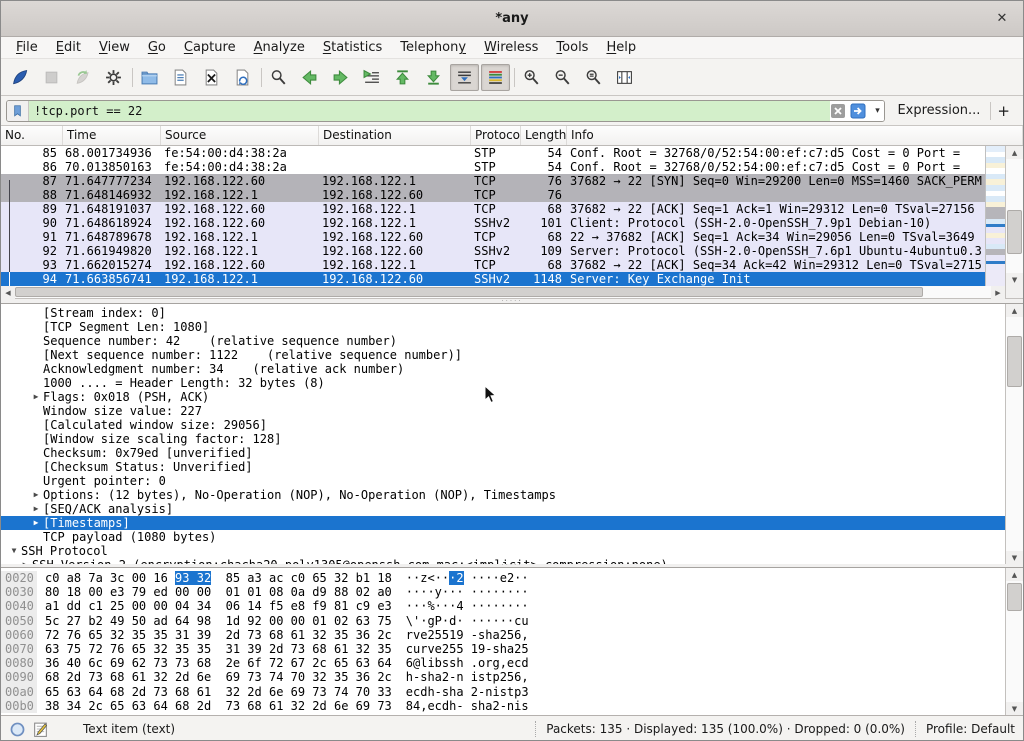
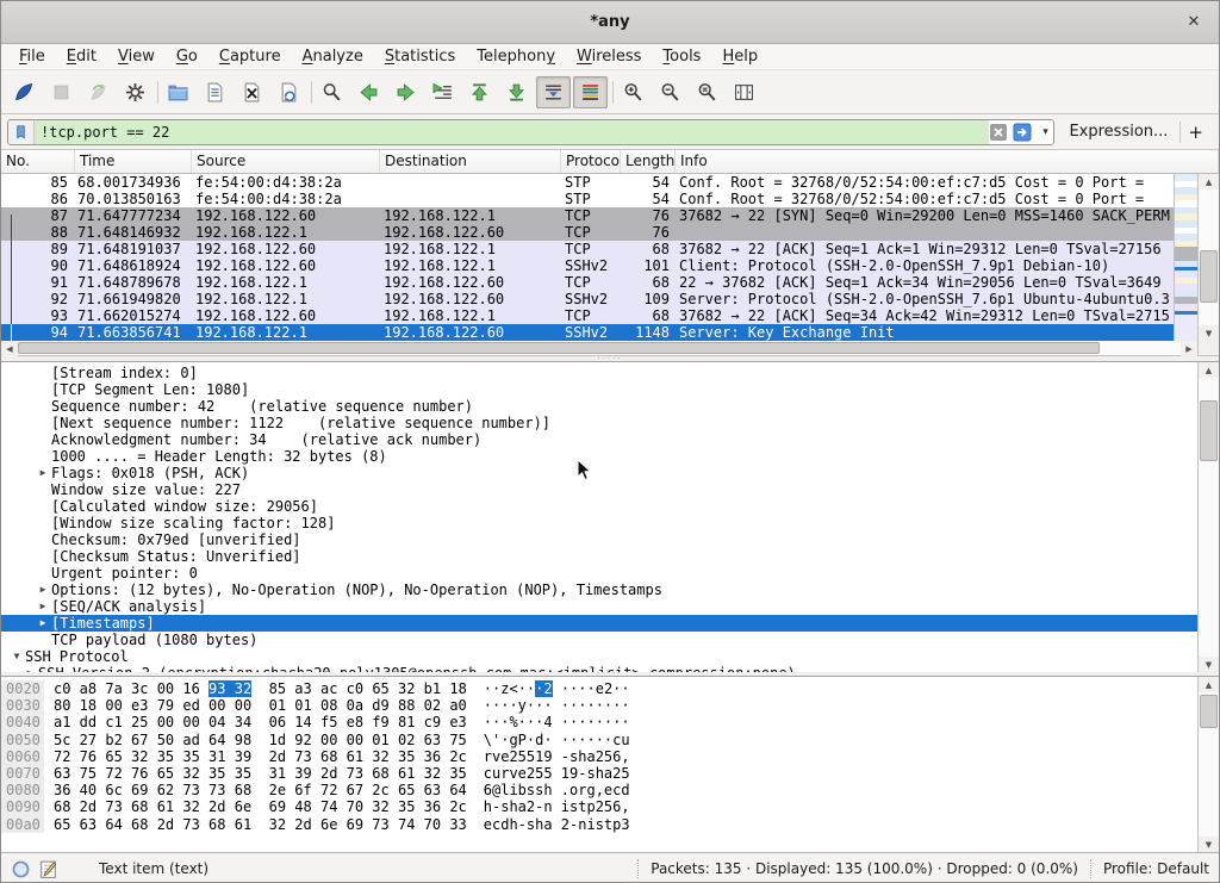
  *any
  ✕
  File
  Edit
  View
  Go
  Capture
  Analyze
  Statistics
  Telephony
  Wireless
  Tools
  Help
  !tcp.port == 22
  ▾
  Expression...
  +
  No.
  Time
  Source
  Destination
  Protoco
  Length
  Info
  85
  68.001734936
  fe:54:00:d4:38:2a
  STP
  54
  Conf. Root = 32768/0/52:54:00:ef:c7:d5 Cost = 0 Port =
  86
  70.013850163
  fe:54:00:d4:38:2a
  STP
  54
  Conf. Root = 32768/0/52:54:00:ef:c7:d5 Cost = 0 Port =
  87
  71.647777234
  192.168.122.60
  192.168.122.1
  TCP
  76
  37682 → 22 [SYN] Seq=0 Win=29200 Len=0 MSS=1460 SACK_PERM
  88
  71.648146932
  192.168.122.1
  192.168.122.60
  TCP
  76
  89
  71.648191037
  192.168.122.60
  192.168.122.1
  TCP
  68
  37682 → 22 [ACK] Seq=1 Ack=1 Win=29312 Len=0 TSval=27156
  90
  71.648618924
  192.168.122.60
  192.168.122.1
  SSHv2
  101
  Client: Protocol (SSH-2.0-OpenSSH_7.9p1 Debian-10)
  91
  71.648789678
  192.168.122.1
  192.168.122.60
  TCP
  68
  22 → 37682 [ACK] Seq=1 Ack=34 Win=29056 Len=0 TSval=3649
  92
  71.661949820
  192.168.122.1
  192.168.122.60
  SSHv2
  109
  Server: Protocol (SSH-2.0-OpenSSH_7.6p1 Ubuntu-4ubuntu0.3
  93
  71.662015274
  192.168.122.60
  192.168.122.1
  TCP
  68
  37682 → 22 [ACK] Seq=34 Ack=42 Win=29312 Len=0 TSval=2715
  94
  71.663856741
  192.168.122.1
  192.168.122.60
  SSHv2
  1148
  Server: Key Exchange Init
  ▲
  ▼
  ◀
  ▶
  ·····
  [Stream index: 0]
  [TCP Segment Len: 1080]
  Sequence number: 42 (relative sequence number)
  [Next sequence number: 1122 (relative sequence number)]
  Acknowledgment number: 34 (relative ack number)
  1000 .... = Header Length: 32 bytes (8)
  ▶
  Flags: 0x018 (PSH, ACK)
  Window size value: 227
  [Calculated window size: 29056]
  [Window size scaling factor: 128]
  Checksum: 0x79ed [unverified]
  [Checksum Status: Unverified]
  Urgent pointer: 0
  ▶
  Options: (12 bytes), No-Operation (NOP), No-Operation (NOP), Timestamps
  ▶
  [SEQ/ACK analysis]
  ▶
  [Timestamps]
  TCP payload (1080 bytes)
  ▼
  SSH Protocol
  ▲
  ▼
  ·····
  0020
  c0 a8 7a 3c 00 16 93 32 85 a3 ac c0 65 32 b1 18
  ··z<···2 ····e2··
  0030
  80 18 00 e3 79 ed 00 00 01 01 08 0a d9 88 02 a0
  ····y··· ········
  0040
  a1 dd c1 25 00 00 04 34 06 14 f5 e8 f9 81 c9 e3
  ···%···4 ········
  0050
- 5c 27 b2 49 50 ad 64 98 1d 92 00 00 01 02 63 75
+ 5c 27 b2 67 50 ad 64 98 1d 92 00 00 01 02 63 75
  \'·gP·d· ······cu
  0060
  72 76 65 32 35 35 31 39 2d 73 68 61 32 35 36 2c
  rve25519 -sha256,
  0070
  63 75 72 76 65 32 35 35 31 39 2d 73 68 61 32 35
  curve255 19-sha25
  0080
  36 40 6c 69 62 73 73 68 2e 6f 72 67 2c 65 63 64
  6@libssh .org,ecd
  0090
- 68 2d 73 68 61 32 2d 6e 69 73 74 70 32 35 36 2c
+ 68 2d 73 68 61 32 2d 6e 69 48 74 70 32 35 36 2c
  h-sha2-n istp256,
  00a0
  65 63 64 68 2d 73 68 61 32 2d 6e 69 73 74 70 33
  ecdh-sha 2-nistp3
- 00b0
- 38 34 2c 65 63 64 68 2d 73 68 61 32 2d 6e 69 73
- 84,ecdh- sha2-nis
  ▲
  ▼
  Text item (text)
  Packets: 135 · Displayed: 135 (100.0%) · Dropped: 0 (0.0%)
  Profile: Default
